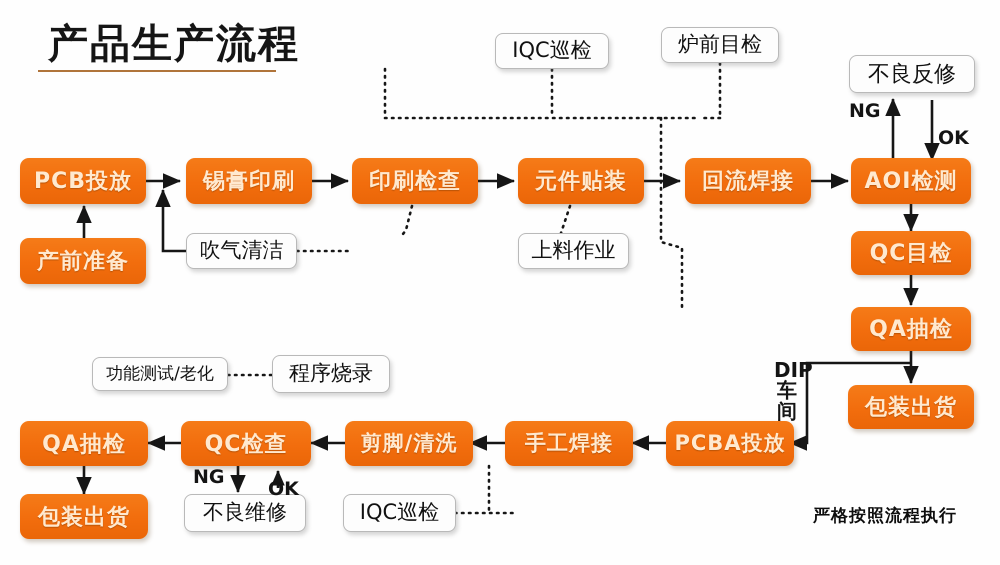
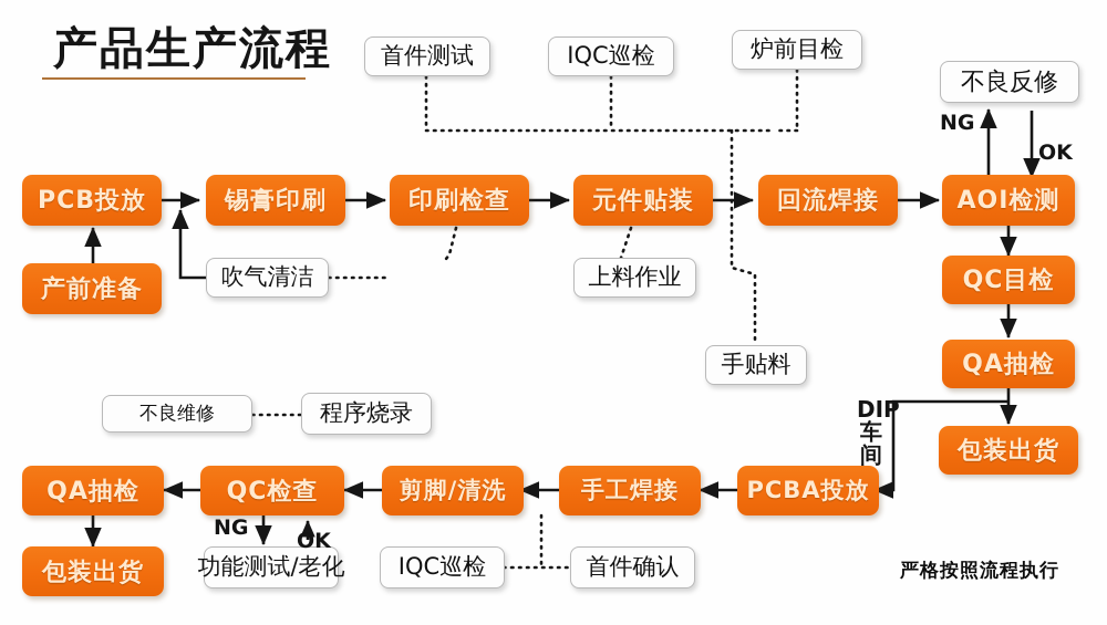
  产品生产流程
  PCB投放
  锡膏印刷
  印刷检查
  元件贴装
  回流焊接
  AOI检测
  产前准备
  QC目检
  QA抽检
  包装出货
  PCBA投放
  手工焊接
  剪脚/清洗
  QC检查
  QA抽检
  包装出货
+ 首件测试
  IQC巡检
  炉前目检
  不良反修
  吹气清洁
  上料作业
+ 手贴料
- 功能测试/老化
+ 不良维修
  程序烧录
- 不良维修
+ 功能测试/老化
  IQC巡检
+ 首件确认
  NG
  OK
  NG
  OK
  DIP车间
  严格按照流程执行
